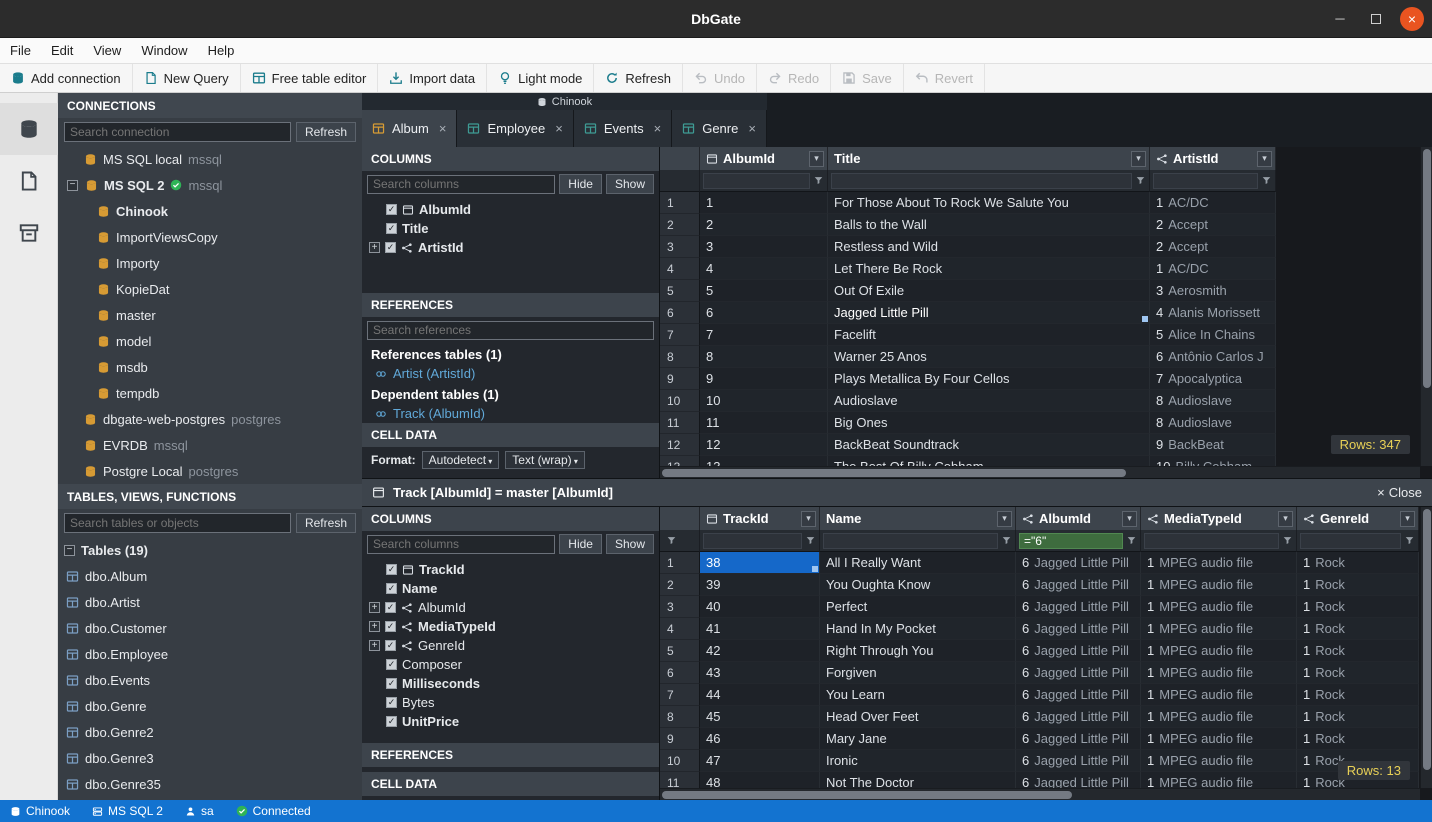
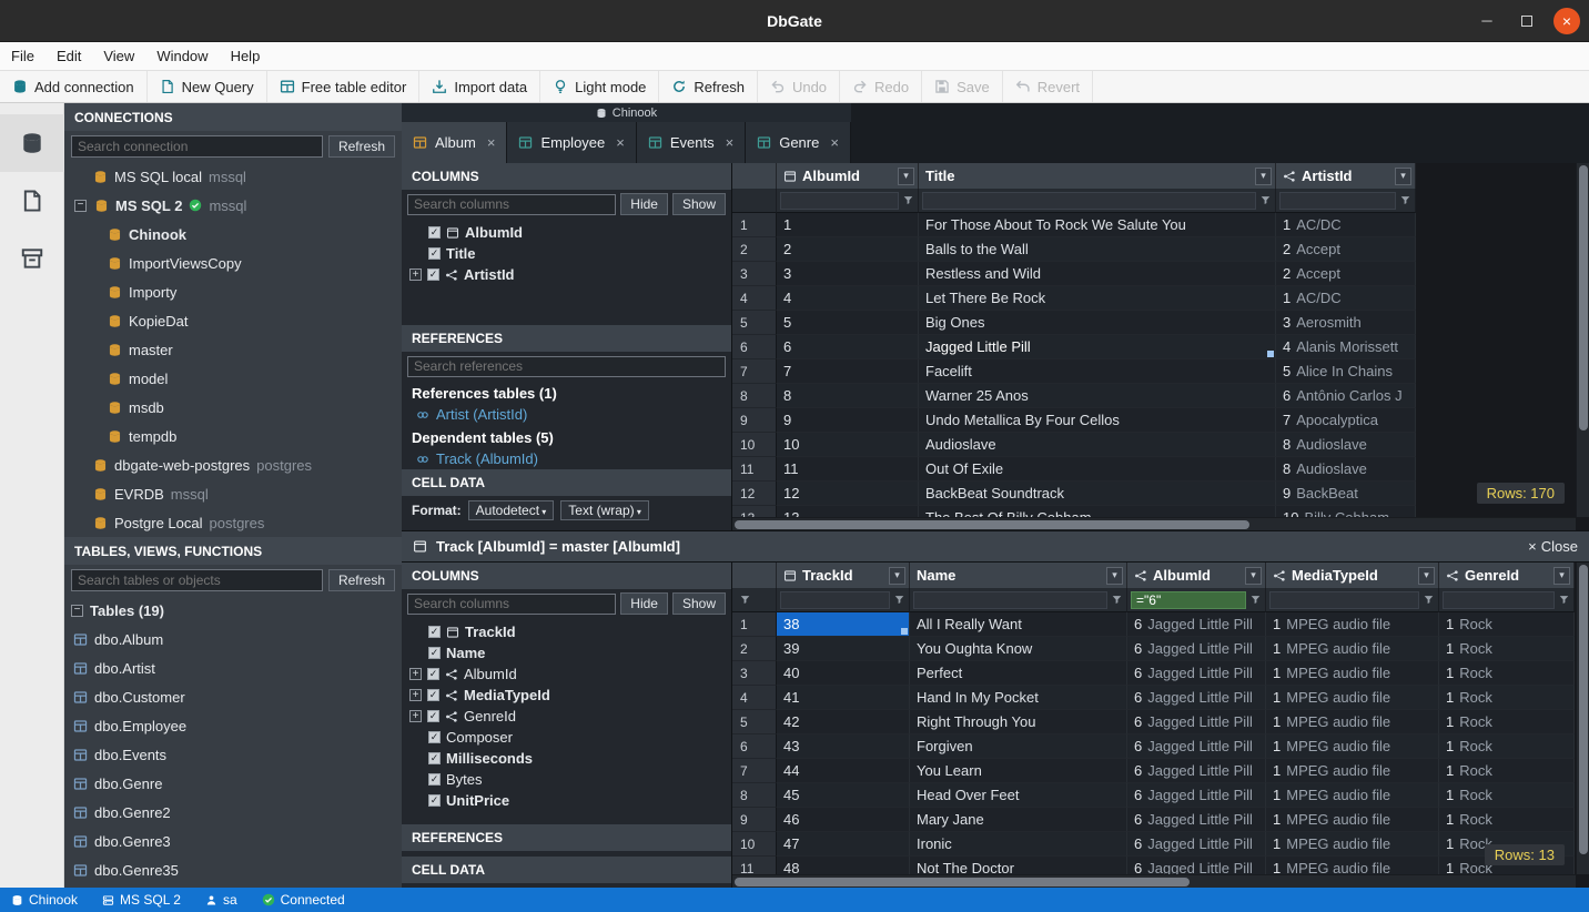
  DbGate
  ─
  ×
  File
  Edit
  View
  Window
  Help
  Add connection
  New Query
  Free table editor
  Import data
  Light mode
  Refresh
  Undo
  Redo
  Save
  Revert
  CONNECTIONS
  Search connection
  Refresh
  MS SQL local
  mssql
  −
  MS SQL 2
  mssql
  Chinook
  ImportViewsCopy
  Importy
  KopieDat
  master
  model
  msdb
  tempdb
  dbgate-web-postgres
  postgres
  EVRDB
  mssql
  Postgre Local
  postgres
  TABLES, VIEWS, FUNCTIONS
  Search tables or objects
  Refresh
  −
  Tables (19)
  dbo.Album
  dbo.Artist
  dbo.Customer
  dbo.Employee
  dbo.Events
  dbo.Genre
  dbo.Genre2
  dbo.Genre3
  dbo.Genre35
  Chinook
  Album
  ×
  Employee
  ×
  Events
  ×
  Genre
  ×
  COLUMNS
  Search columns
  Hide
  Show
  ✓
  AlbumId
  ✓
  Title
  +
  ✓
  ArtistId
  REFERENCES
  Search references
  References tables (1)
  Artist (ArtistId)
- Dependent tables (1)
+ Dependent tables (5)
  Track (AlbumId)
  CELL DATA
  Format:
  Autodetect
  Text (wrap)
  AlbumId
  ▾
  Title
  ▾
  ArtistId
  ▾
  1
  1
  For Those About To Rock We Salute You
  1
  AC/DC
  2
  2
  Balls to the Wall
  2
  Accept
  3
  3
  Restless and Wild
  2
  Accept
  4
  4
  Let There Be Rock
  1
  AC/DC
  5
  5
- Out Of Exile
+ Big Ones
  3
  Aerosmith
  6
  6
  Jagged Little Pill
  4
  Alanis Morissett
  7
  7
  Facelift
  5
  Alice In Chains
  8
  8
  Warner 25 Anos
  6
  Antônio Carlos J
  9
  9
- Plays Metallica By Four Cellos
+ Undo Metallica By Four Cellos
  7
  Apocalyptica
  10
  10
  Audioslave
  8
  Audioslave
  11
  11
- Big Ones
+ Out Of Exile
  8
  Audioslave
  12
  12
  BackBeat Soundtrack
  9
  BackBeat
- Rows: 347
+ Rows: 170
  Track [AlbumId] = master [AlbumId]
  ×
  Close
  COLUMNS
  Search columns
  Hide
  Show
  ✓
  TrackId
  ✓
  Name
  +
  ✓
  AlbumId
  +
  ✓
  MediaTypeId
  +
  ✓
  GenreId
  ✓
  Composer
  ✓
  Milliseconds
  ✓
  Bytes
  ✓
  UnitPrice
  REFERENCES
  CELL DATA
  TrackId
  ▾
  Name
  ▾
  AlbumId
  ▾
  MediaTypeId
  ▾
  GenreId
  ▾
  ="6"
  1
  38
  All I Really Want
  6
  Jagged Little Pill
  1
  MPEG audio file
  1
  Rock
  2
  39
  You Oughta Know
  6
  Jagged Little Pill
  1
  MPEG audio file
  1
  Rock
  3
  40
  Perfect
  6
  Jagged Little Pill
  1
  MPEG audio file
  1
  Rock
  4
  41
  Hand In My Pocket
  6
  Jagged Little Pill
  1
  MPEG audio file
  1
  Rock
  5
  42
  Right Through You
  6
  Jagged Little Pill
  1
  MPEG audio file
  1
  Rock
  6
  43
  Forgiven
  6
  Jagged Little Pill
  1
  MPEG audio file
  1
  Rock
  7
  44
  You Learn
  6
  Jagged Little Pill
  1
  MPEG audio file
  1
  Rock
  8
  45
  Head Over Feet
  6
  Jagged Little Pill
  1
  MPEG audio file
  1
  Rock
  9
  46
  Mary Jane
  6
  Jagged Little Pill
  1
  MPEG audio file
  1
  Rock
  10
  47
  Ironic
  6
  Jagged Little Pill
  1
  MPEG audio file
  1
  Roc
  11
  48
  Not The Doctor
  6
  Jagged Little Pill
  1
  MPEG audio file
  1
  Rock
  Rows: 13
  Chinook
  MS SQL 2
  sa
  Connected
